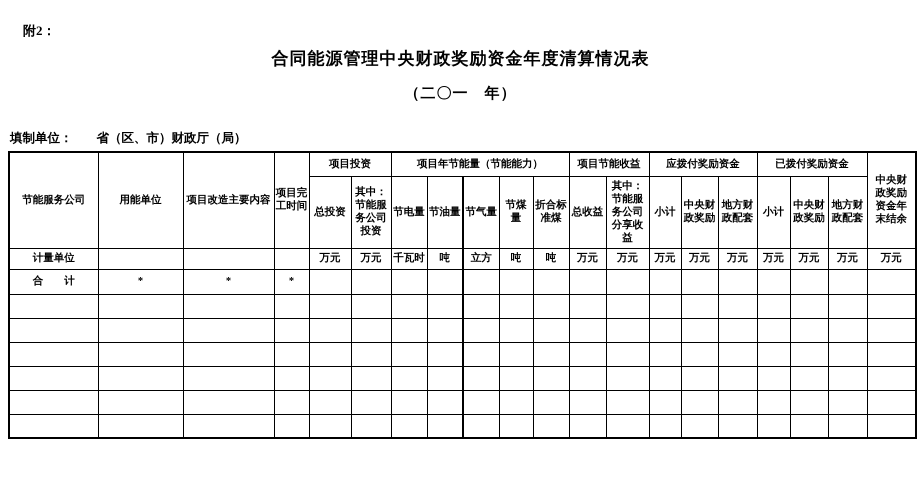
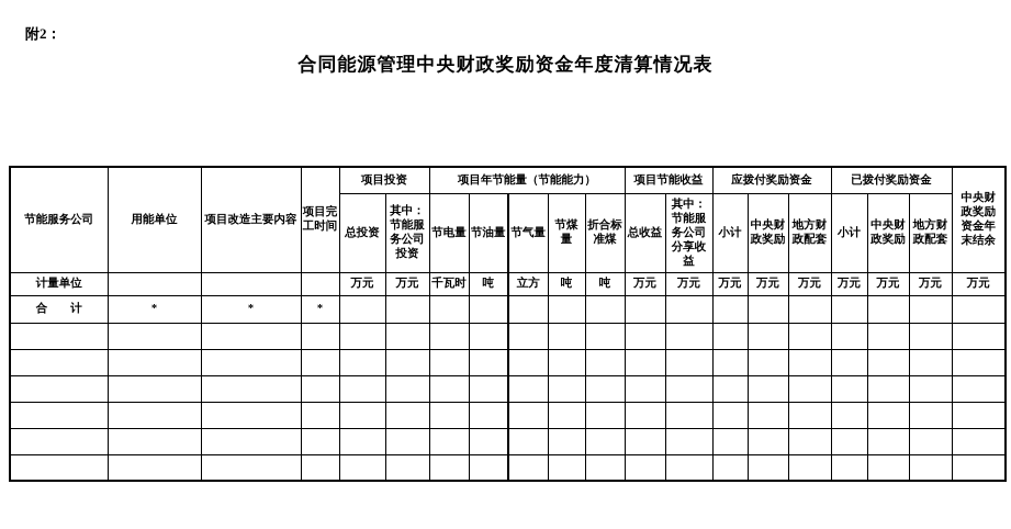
  附2：
  合同能源管理中央财政奖励资金年度清算情况表
- （二〇一 年）
- 填制单位： 省（区、市）财政厅（局）
  节能服务公司	用能单位	项目改造主要内容	项目完工时间	项目投资	项目年节能量（节能能力）	项目节能收益	应拨付奖励资金	已拨付奖励资金	中央财政奖励资金年末结余
  总投资	其中：节能服务公司投资	节电量	节油量	节气量	节煤量	折合标准煤	总收益	其中：节能服务公司分享收益	小计	中央财政奖励	地方财政配套	小计	中央财政奖励	地方财政配套
  计量单位				万元	万元	千瓦时	吨	立方	吨	吨	万元	万元	万元	万元	万元	万元	万元	万元	万元
  合 计	*	*	*
